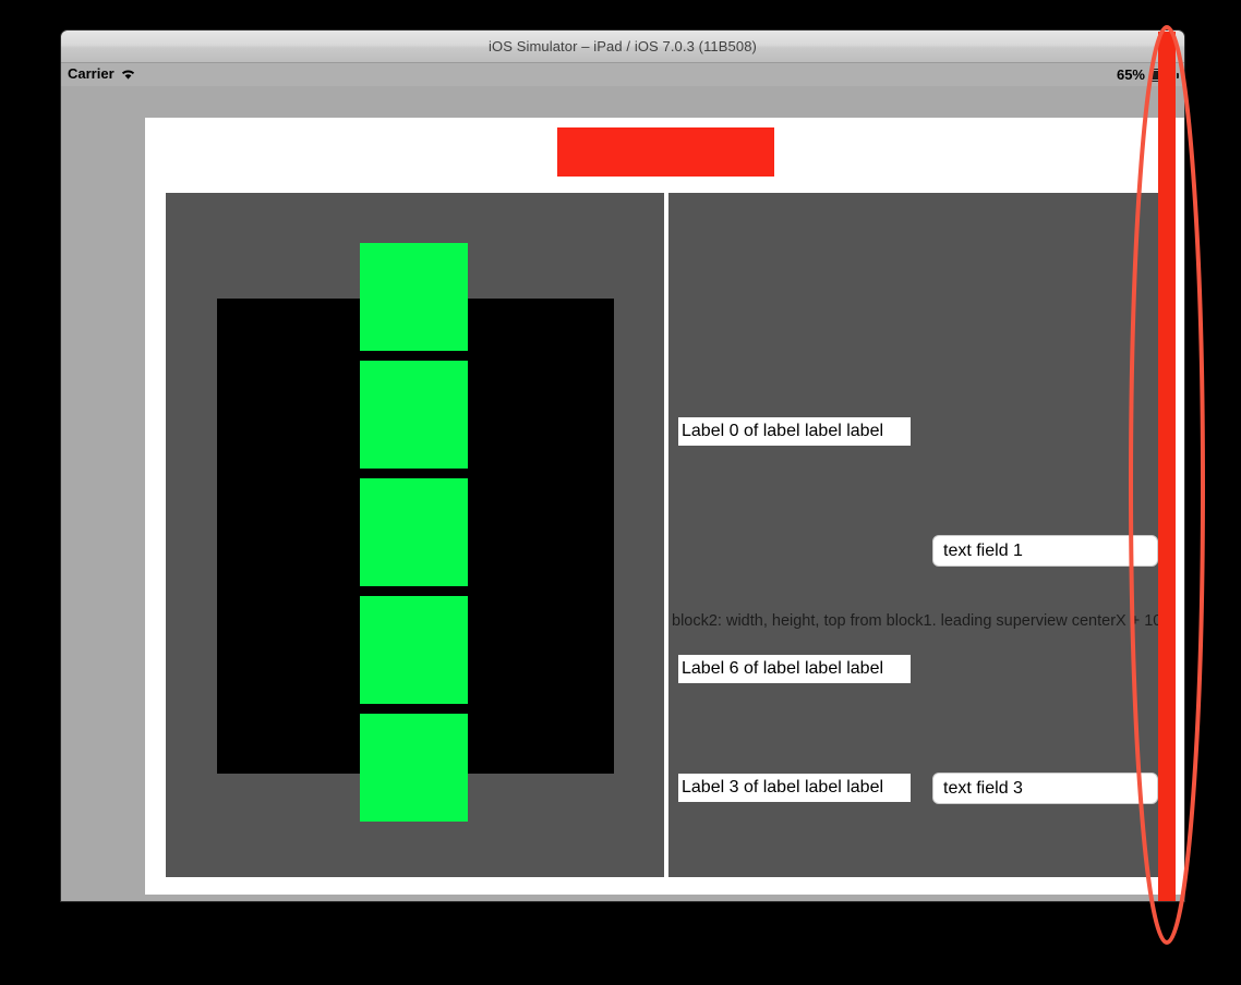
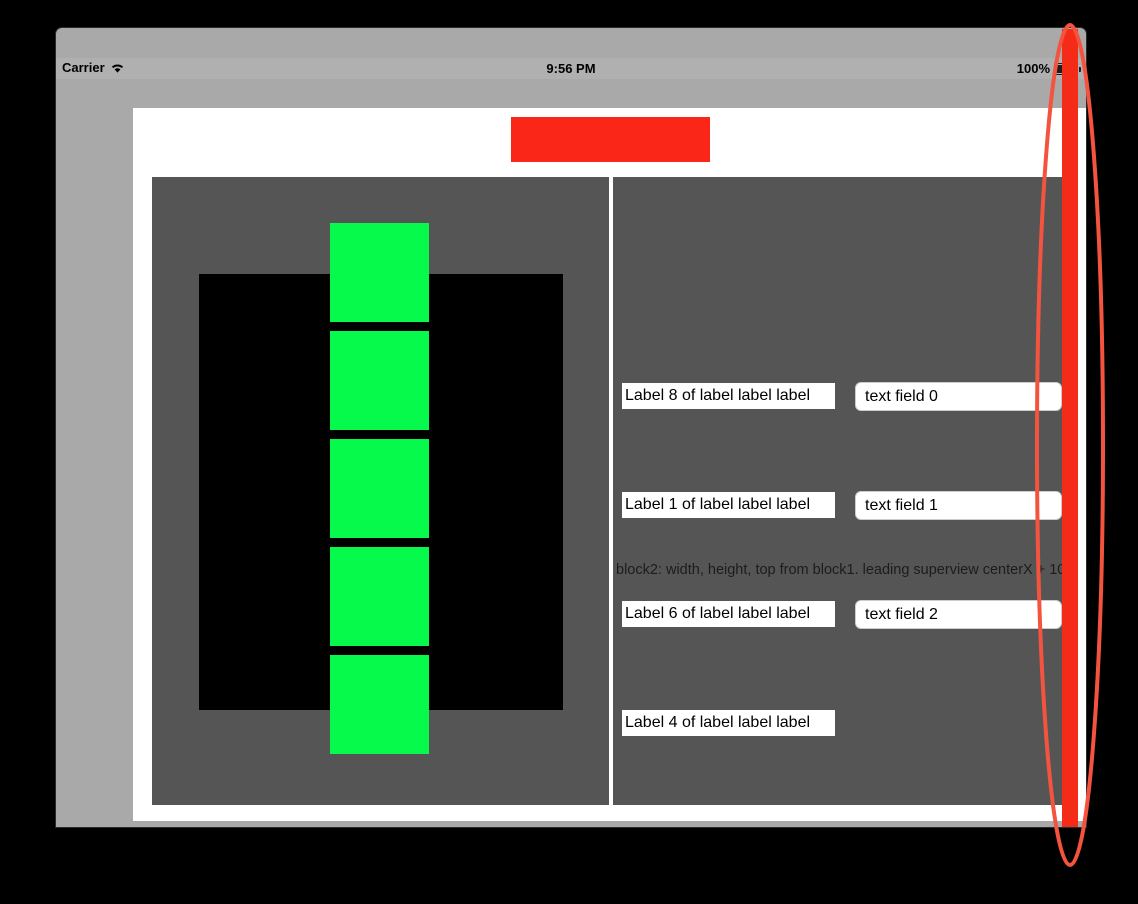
- iOS Simulator – iPad / iOS 7.0.3 (11B508)
  Carrier
+ 9:56 PM
- 65%
+ 100%
- Label 0 of label label label
+ Label 8 of label label label
+ text field 0
+ Label 1 of label label label
  text field 1
  Label 6 of label label label
+ text field 2
- Label 3 of label label label
+ Label 4 of label label label
- text field 3
  block2: width, height, top from block1. leading superview centerX + 1
